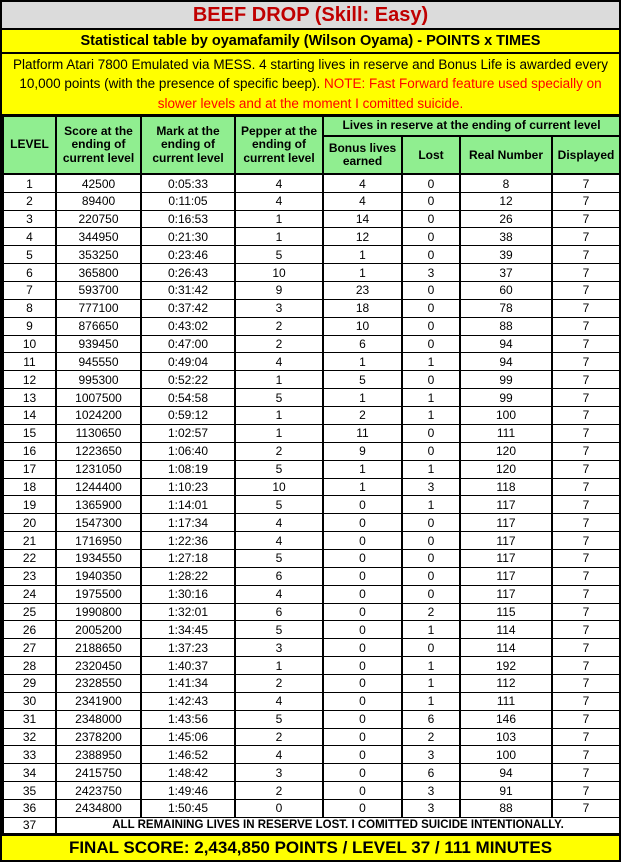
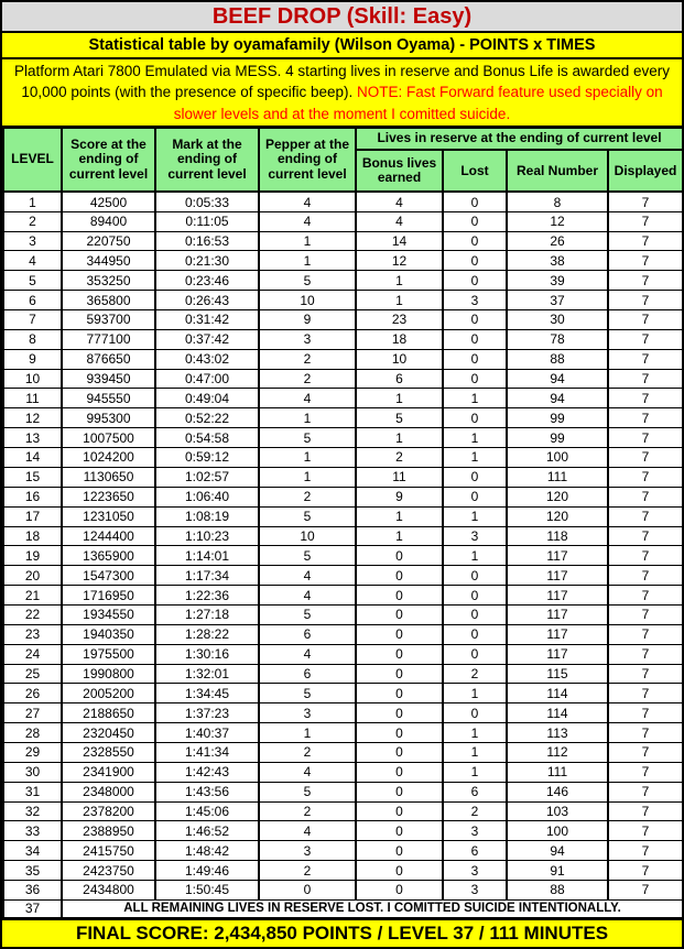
  BEEF DROP (Skill: Easy)
  Statistical table by oyamafamily (Wilson Oyama) - POINTS x TIMES
  Platform Atari 7800 Emulated via MESS. 4 starting lives in reserve and Bonus Life is awarded every 10,000 points (with the presence of specific beep). NOTE: Fast Forward feature used specially on slower levels and at the moment I comitted suicide.
  LEVEL	Score at the ending of current level	Mark at the ending of current level	Pepper at the ending of current level	Lives in reserve at the ending of current level
  Bonus lives earned	Lost	Real Number	Displayed
  1	42500	0:05:33	4	4	0	8	7
  2	89400	0:11:05	4	4	0	12	7
  3	220750	0:16:53	1	14	0	26	7
  4	344950	0:21:30	1	12	0	38	7
  5	353250	0:23:46	5	1	0	39	7
  6	365800	0:26:43	10	1	3	37	7
- 7	593700	0:31:42	9	23	0	60	7
+ 7	593700	0:31:42	9	23	0	30	7
  8	777100	0:37:42	3	18	0	78	7
  9	876650	0:43:02	2	10	0	88	7
  10	939450	0:47:00	2	6	0	94	7
  11	945550	0:49:04	4	1	1	94	7
  12	995300	0:52:22	1	5	0	99	7
  13	1007500	0:54:58	5	1	1	99	7
  14	1024200	0:59:12	1	2	1	100	7
  15	1130650	1:02:57	1	11	0	111	7
  16	1223650	1:06:40	2	9	0	120	7
  17	1231050	1:08:19	5	1	1	120	7
  18	1244400	1:10:23	10	1	3	118	7
  19	1365900	1:14:01	5	0	1	117	7
  20	1547300	1:17:34	4	0	0	117	7
  21	1716950	1:22:36	4	0	0	117	7
  22	1934550	1:27:18	5	0	0	117	7
  23	1940350	1:28:22	6	0	0	117	7
  24	1975500	1:30:16	4	0	0	117	7
  25	1990800	1:32:01	6	0	2	115	7
  26	2005200	1:34:45	5	0	1	114	7
  27	2188650	1:37:23	3	0	0	114	7
- 28	2320450	1:40:37	1	0	1	192	7
+ 28	2320450	1:40:37	1	0	1	113	7
  29	2328550	1:41:34	2	0	1	112	7
  30	2341900	1:42:43	4	0	1	111	7
  31	2348000	1:43:56	5	0	6	146	7
  32	2378200	1:45:06	2	0	2	103	7
  33	2388950	1:46:52	4	0	3	100	7
  34	2415750	1:48:42	3	0	6	94	7
  35	2423750	1:49:46	2	0	3	91	7
  36	2434800	1:50:45	0	0	3	88	7
  37	ALL REMAINING LIVES IN RESERVE LOST. I COMITTED SUICIDE INTENTIONALLY.
  FINAL SCORE: 2,434,850 POINTS / LEVEL 37 / 111 MINUTES
